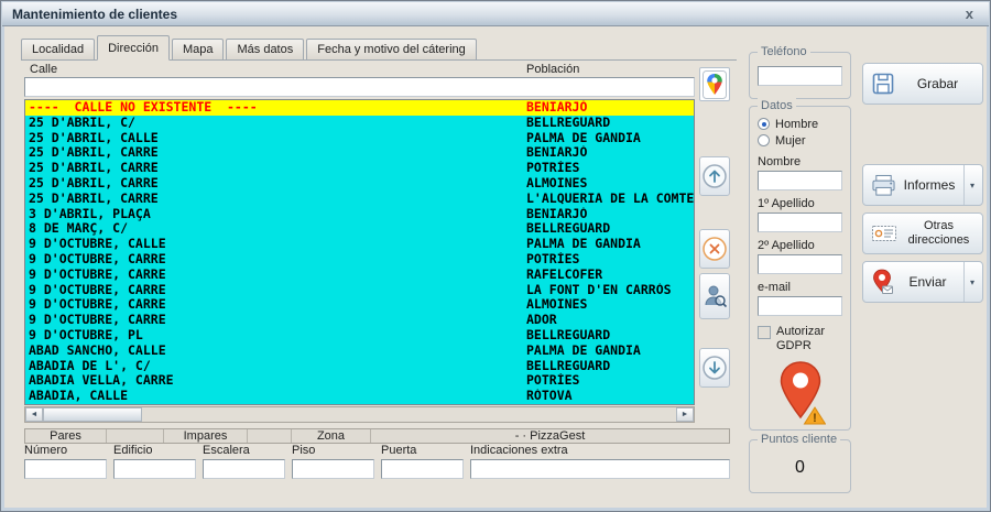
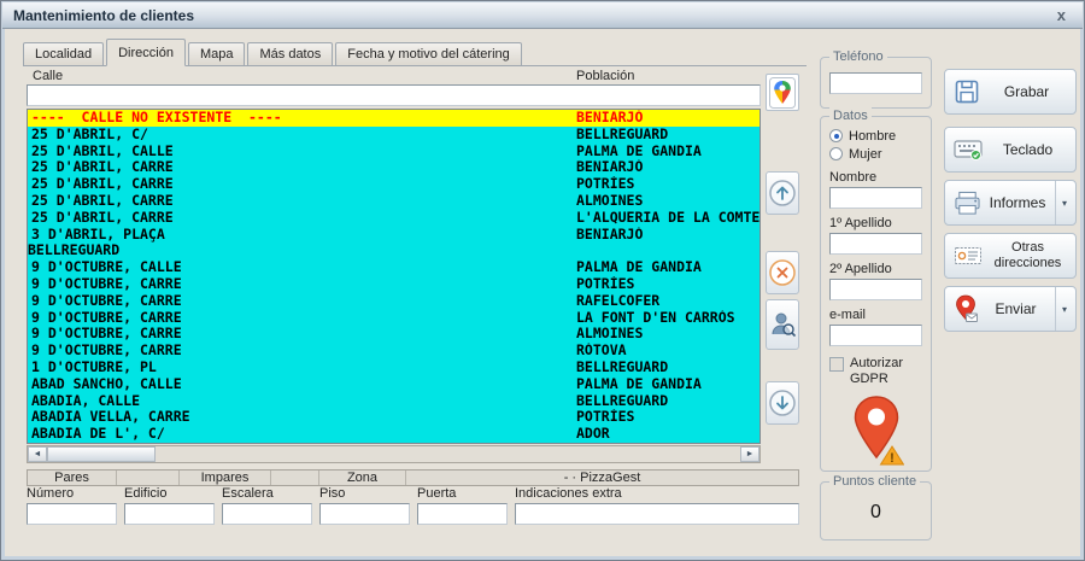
  Mantenimiento de clientes
  x
  Localidad
  Dirección
  Mapa
  Más datos
  Fecha y motivo del cátering
  Calle
  Población
  ---- CALLE NO EXISTENTE ----
  BENIARJÓ
  25 D'ABRIL, C/
  BELLREGUARD
  25 D'ABRIL, CALLE
  PALMA DE GANDIA
  25 D'ABRIL, CARRE
  BENIARJÓ
  25 D'ABRIL, CARRE
  POTRÍES
  25 D'ABRIL, CARRE
  ALMOINES
  25 D'ABRIL, CARRE
  L'ALQUERIA DE LA COMTE
  3 D'ABRIL, PLAÇA
  BENIARJÓ
- 8 DE MARÇ, C/
  BELLREGUARD
  9 D'OCTUBRE, CALLE
  PALMA DE GANDIA
  9 D'OCTUBRE, CARRE
  POTRÍES
  9 D'OCTUBRE, CARRE
  RAFELCOFER
  9 D'OCTUBRE, CARRE
  LA FONT D'EN CARRÒS
  9 D'OCTUBRE, CARRE
  ALMOINES
  9 D'OCTUBRE, CARRE
- ADOR
+ RÓTOVA
- 9 D'OCTUBRE, PL
+ 1 D'OCTUBRE, PL
  BELLREGUARD
  ABAD SANCHO, CALLE
  PALMA DE GANDIA
- ABADIA DE L', C/
+ ABADIA, CALLE
  BELLREGUARD
  ABADIA VELLA, CARRE
  POTRÍES
- ABADIA, CALLE
+ ABADIA DE L', C/
- RÓTOVA
+ ADOR
  Pares
  Impares
  Zona
  - · PizzaGest
  Número
  Edificio
  Escalera
  Piso
  Puerta
  Indicaciones extra
  Teléfono
  Datos
  Hombre
  Mujer
  Nombre
  1º Apellido
  2º Apellido
  e-mail
  Autorizar GDPR
  !
  Puntos cliente
  0
  Grabar
+ Teclado
  Informes
  ▾
  Otras direcciones
  Enviar
  ▾
